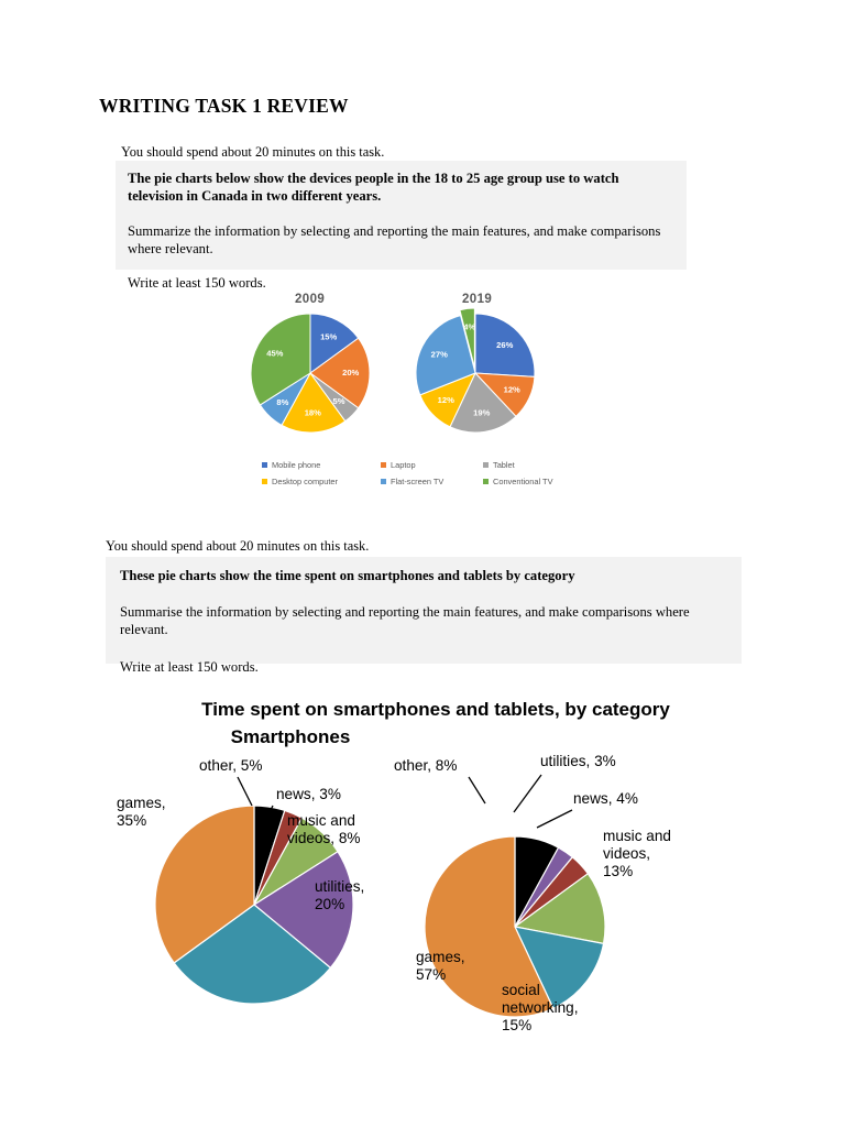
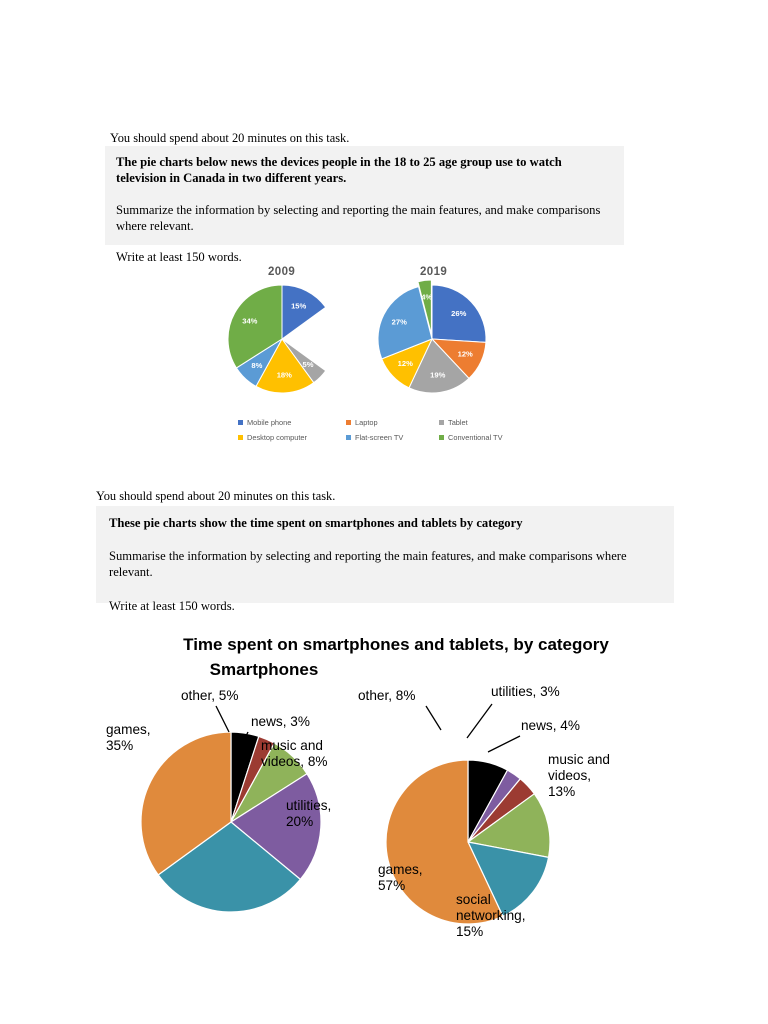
- WRITING TASK 1 REVIEW
  You should spend about 20 minutes on this task.
- The pie charts below show the devices people in the 18 to 25 age group use to watch television in Canada in two different years.
+ The pie charts below news the devices people in the 18 to 25 age group use to watch television in Canada in two different years.
  Summarize the information by selecting and reporting the main features, and make comparisons where relevant.
  Write at least 150 words.
  2009
  2019
  15%
- 20%
  5%
  18%
  8%
- 45%
+ 34%
  26%
  12%
  19%
  12%
  27%
  4%
  Mobile phone
  Laptop
  Tablet
  Desktop computer
  Flat-screen TV
  Conventional TV
  You should spend about 20 minutes on this task.
  These pie charts show the time spent on smartphones and tablets by category
  Summarise the information by selecting and reporting the main features, and make comparisons where relevant.
  Write at least 150 words.
  Time spent on smartphones and tablets, by category
  Smartphones
  other, 5%
  news, 3%
  music and videos, 8%
  utilities, 20%
  games, 35%
  other, 8%
  utilities, 3%
  news, 4%
  music and videos, 13%
  social networking, 15%
  games, 57%
